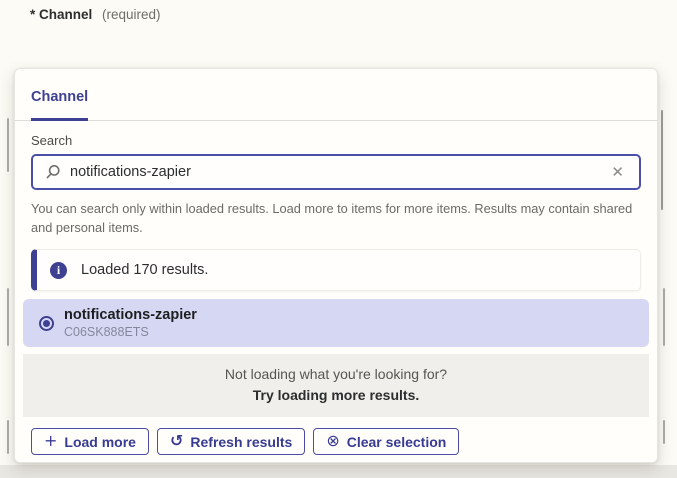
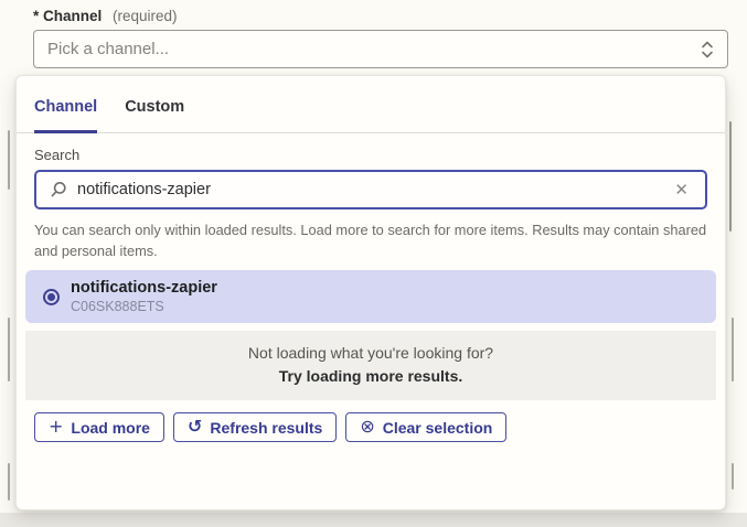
  * Channel (required)
+ Pick a channel...
  Channel
+ Custom
  Search
  notifications-zapier
  ✕
- You can search only within loaded results. Load more to items for more items. Results may contain shared and personal items.
+ You can search only within loaded results. Load more to search for more items. Results may contain shared and personal items.
- i
- Loaded 170 results.
  notifications-zapier
  C06SK888ETS
  Not loading what you're looking for?
  Try loading more results.
  +
  Load more
  ↺
  Refresh results
  ⊗
  Clear selection
